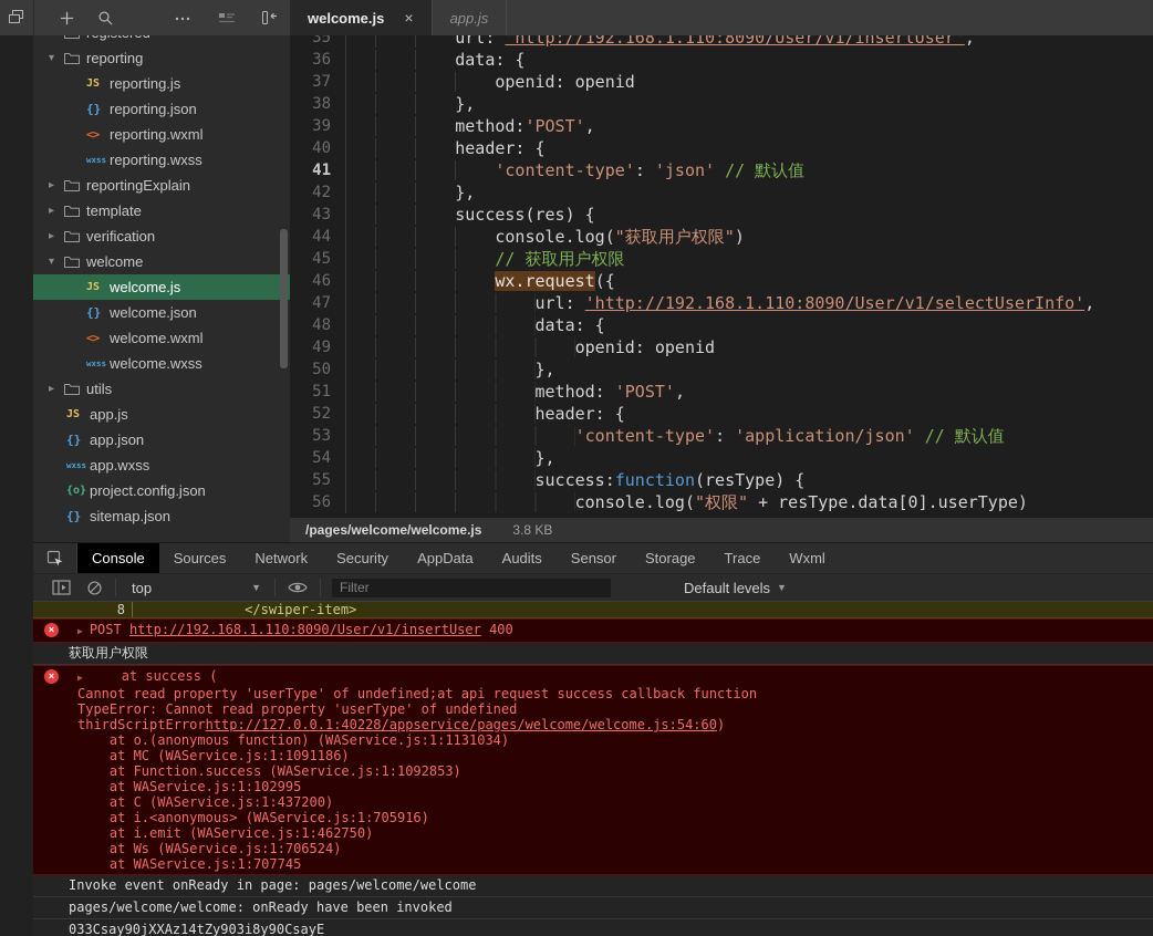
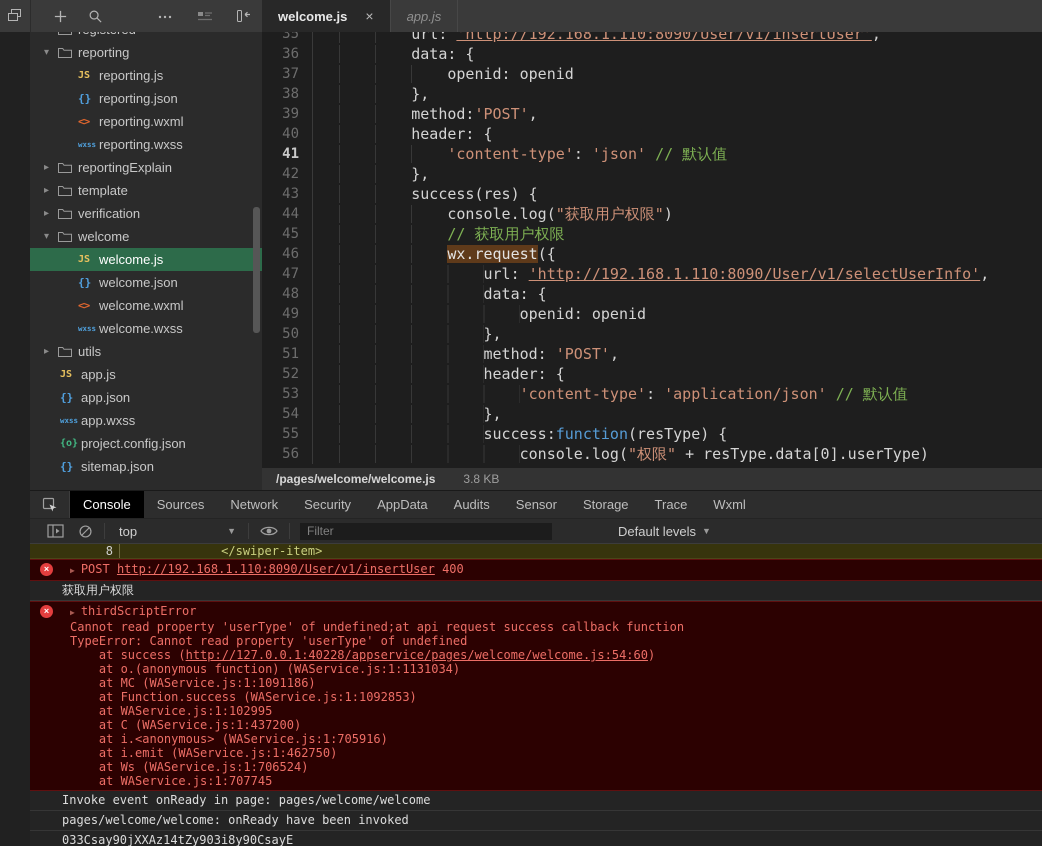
  welcome.js
  ×
  app.js
  ▾
  reporting
  JS
  reporting.js
  {}
  reporting.json
  <>
  reporting.wxml
  wxss
  reporting.wxss
  ▸
  reportingExplain
  ▸
  template
  ▸
  verification
  ▾
  welcome
  JS
  welcome.js
  {}
  welcome.json
  <>
  welcome.wxml
  wxss
  welcome.wxss
  ▸
  utils
  JS
  app.js
  {}
  app.json
  wxss
  app.wxss
  {o}
  project.config.json
  {}
  sitemap.json
  35
  36
  37
  38
  39
  40
  41
  42
  43
  44
  45
  46
  47
  48
  49
  50
  51
  52
  53
  54
  55
  56
  url: 'http://192.168.1.110:8090/User/v1/insertUser',
  data: {
  openid: openid
  },
  method:'POST',
  header: {
  'content-type': 'json' // 默认值
  },
  success(res) {
  console.log("获取用户权限")
  // 获取用户权限
  wx.request({
  url: 'http://192.168.1.110:8090/User/v1/selectUserInfo',
  data: {
  openid: openid
  },
  method: 'POST',
  header: {
  'content-type': 'application/json' // 默认值
  },
  success:function(resType) {
  console.log("权限" + resType.data[0].userType)
  /pages/welcome/welcome.js
  3.8 KB
  Console
  Sources
  Network
  Security
  AppData
  Audits
  Sensor
  Storage
  Trace
  Wxml
  top
  ▼
  Filter
  Default levels
  ▼
  8 </swiper-item>
  ×
  ▶ POST http://192.168.1.110:8090/User/v1/insertUser 400
  获取用户权限
  ×
- ▶ at success (
+ ▶ thirdScriptError
  Cannot read property 'userType' of undefined;at api request success callback function
  TypeError: Cannot read property 'userType' of undefined
- thirdScriptErrorhttp://127.0.0.1:40228/appservice/pages/welcome/welcome.js:54:60)
+ at success (http://127.0.0.1:40228/appservice/pages/welcome/welcome.js:54:60)
  at o.(anonymous function) (WAService.js:1:1131034)
  at MC (WAService.js:1:1091186)
  at Function.success (WAService.js:1:1092853)
  at WAService.js:1:102995
  at C (WAService.js:1:437200)
  at i.<anonymous> (WAService.js:1:705916)
  at i.emit (WAService.js:1:462750)
  at Ws (WAService.js:1:706524)
  at WAService.js:1:707745
  Invoke event onReady in page: pages/welcome/welcome
  pages/welcome/welcome: onReady have been invoked
  033Csay90jXXAz14tZy903i8y90CsayE
